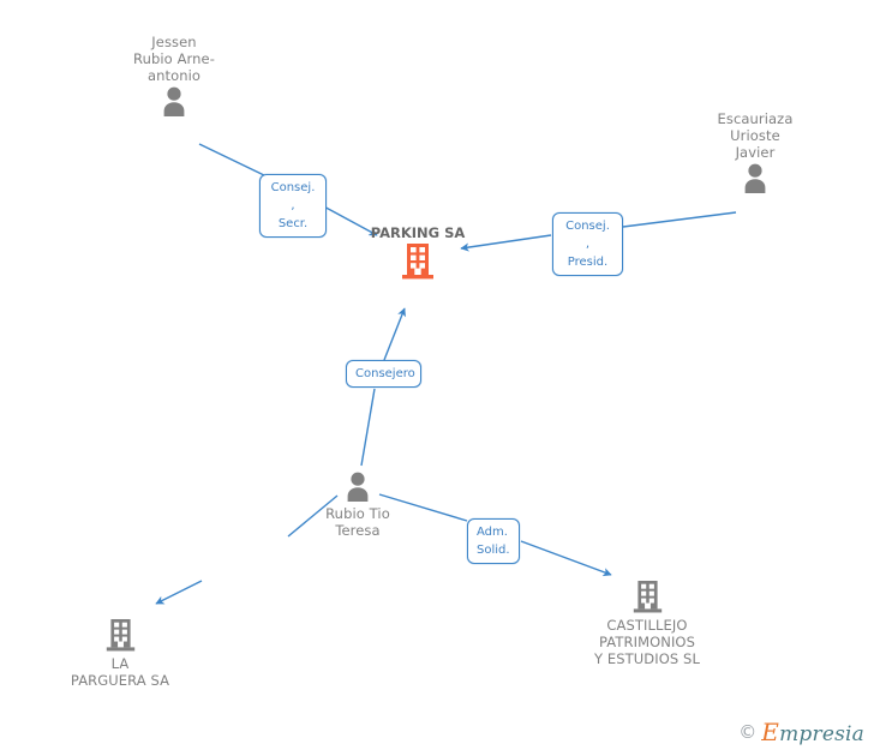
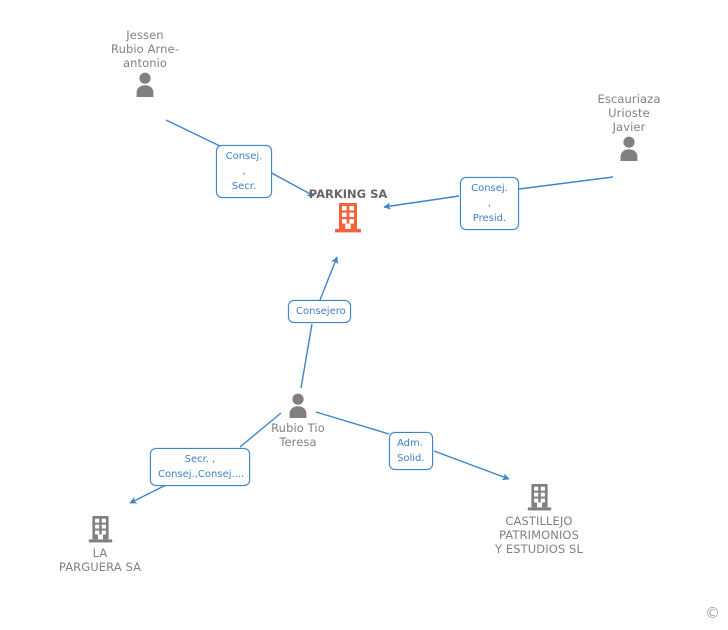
  Jessen
  Rubio Arne-
  antonio
  Escauriaza
  Urioste
  Javier
  PARKING SA
  Rubio Tio
  Teresa
  LA
  PARGUERA SA
  CASTILLEJO
  PATRIMONIOS
  Y ESTUDIOS SL
  Consej. ,
  Secr.
  Consej. ,
  Presid.
  Consejero
+ Secr. ,
+ Consej.,Consej....
  Adm.
  Solid.
  ©
- Empresia
